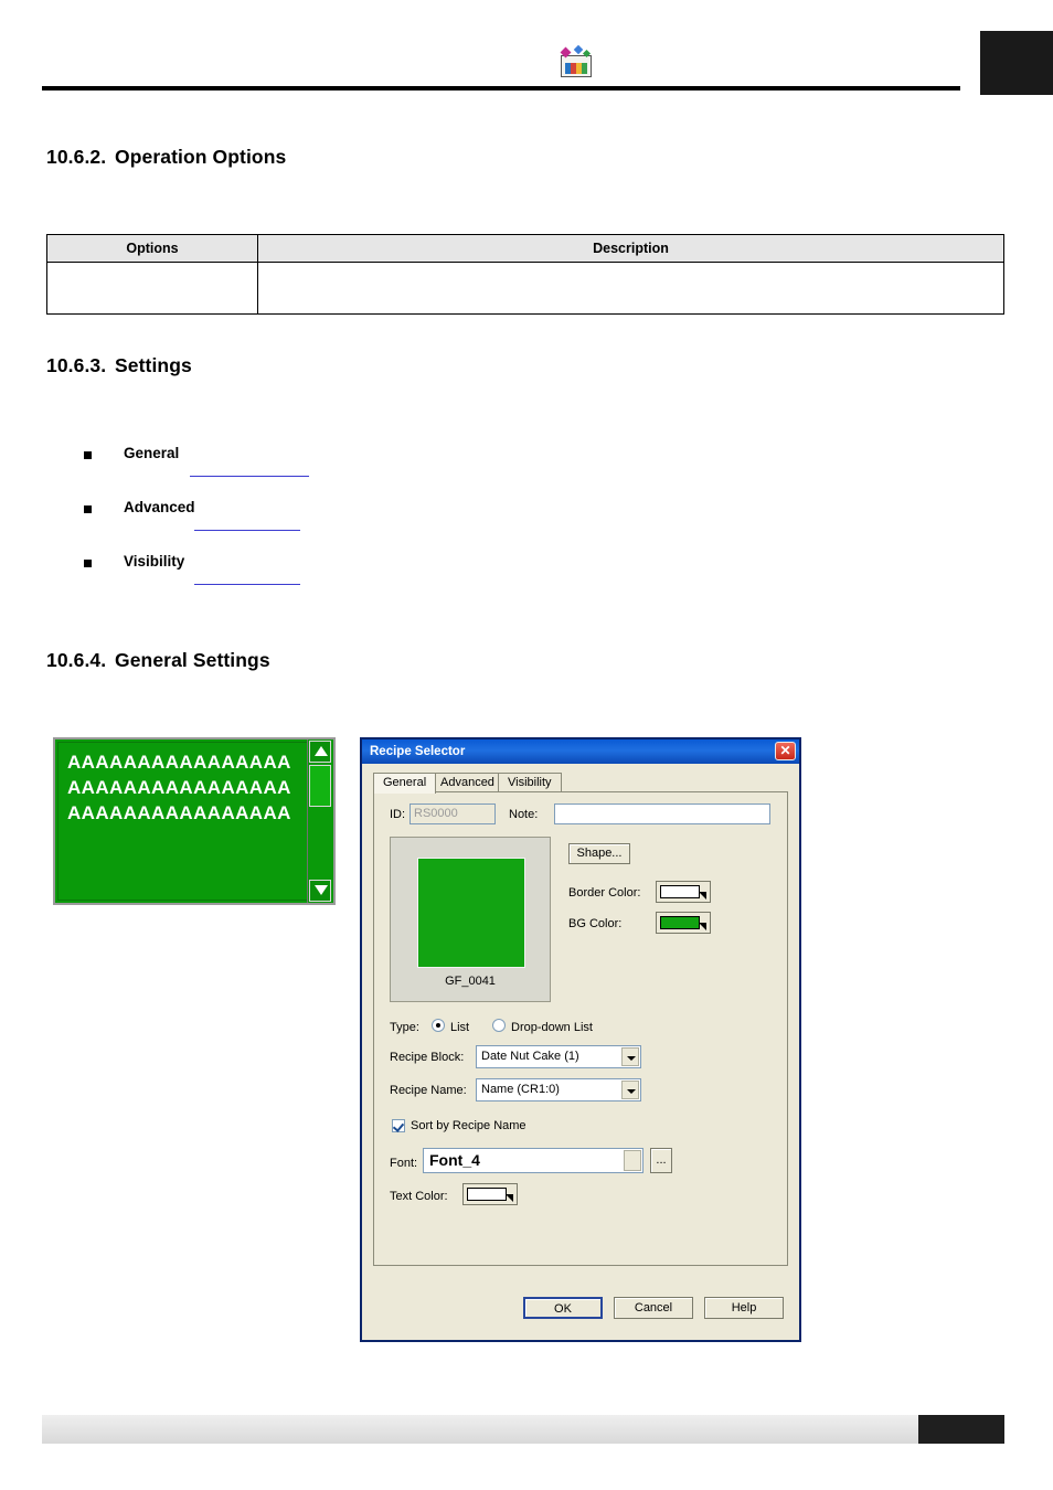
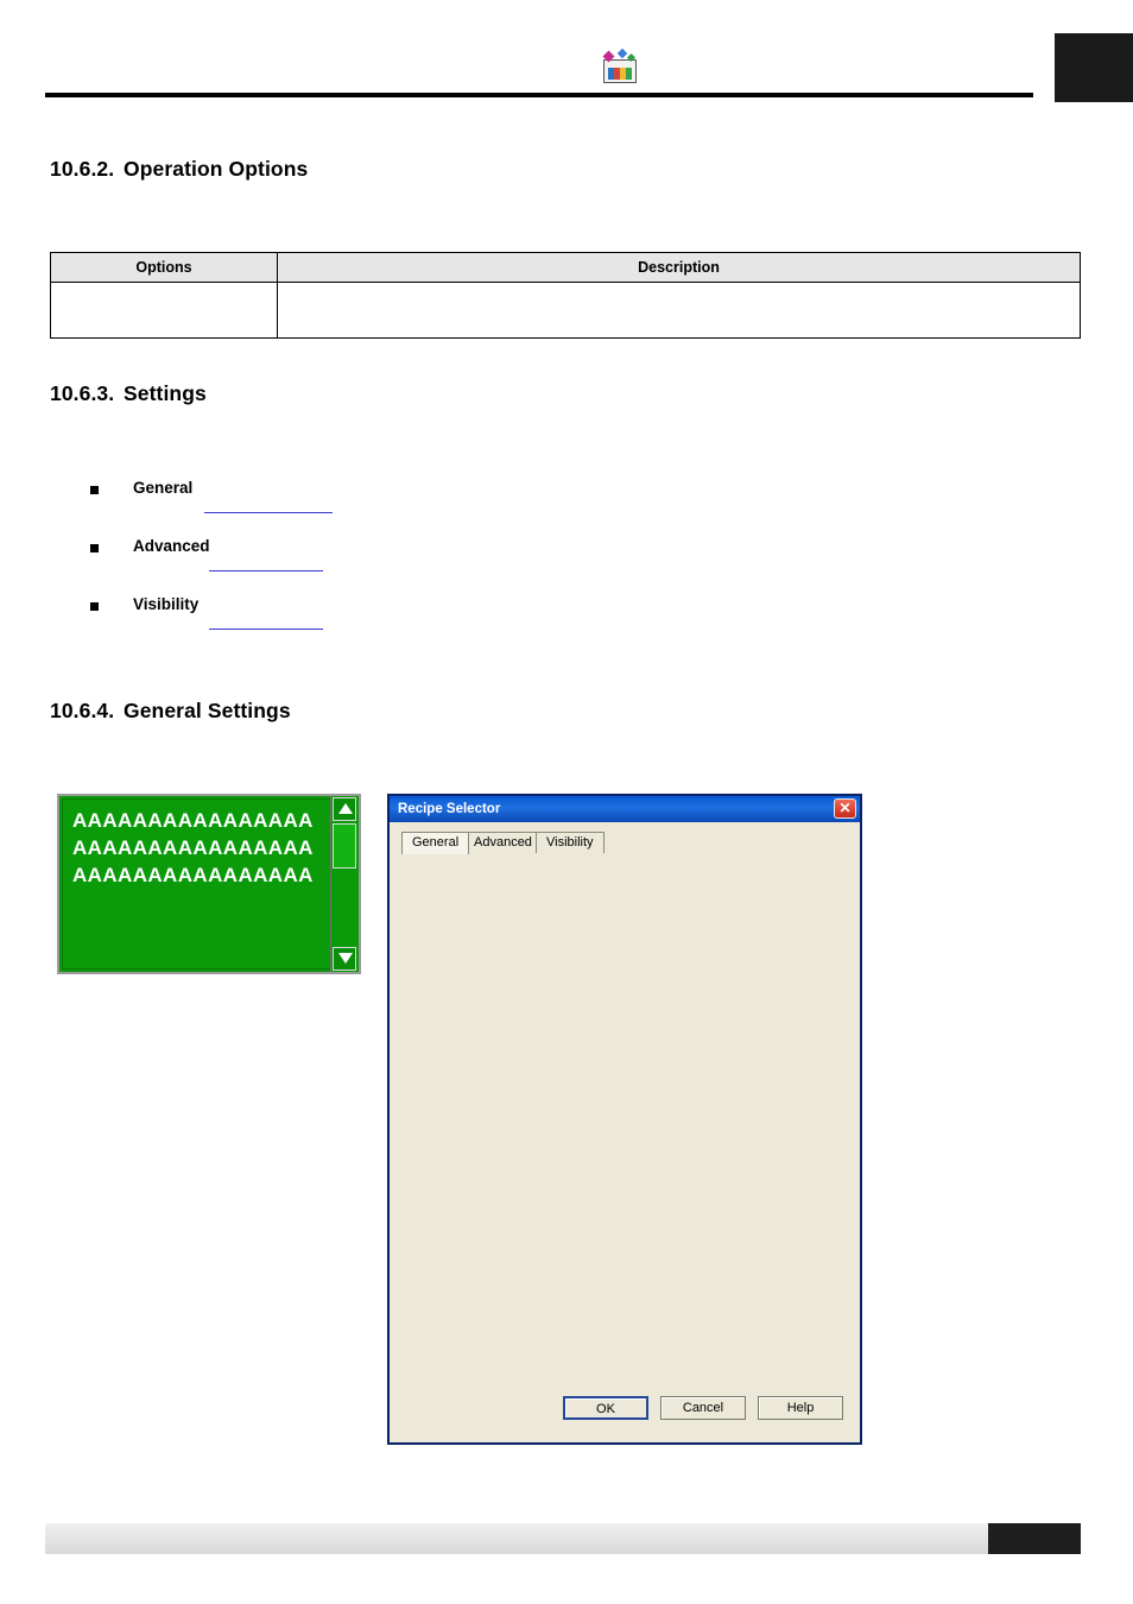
  10.6.2. Operation Options
  Options	Description
  10.6.3. Settings
  General
  Advanced
  Visibility
  10.6.4. General Settings
  AAAAAAAAAAAAAAAA
  AAAAAAAAAAAAAAAA
  AAAAAAAAAAAAAAAA
  Recipe Selector
  ✕
  General
  Advanced
  Visibility
- ID:
- RS0000
- Note:
- GF_0041
- Shape...
- Border Color:
- BG Color:
- Type:
- List
- Drop-down List
- Recipe Block:
- Date Nut Cake (1)
- Recipe Name:
- Name (CR1:0)
- Sort by Recipe Name
- Font:
- Font_4
- ...
- Text Color:
  OK
  Cancel
  Help
